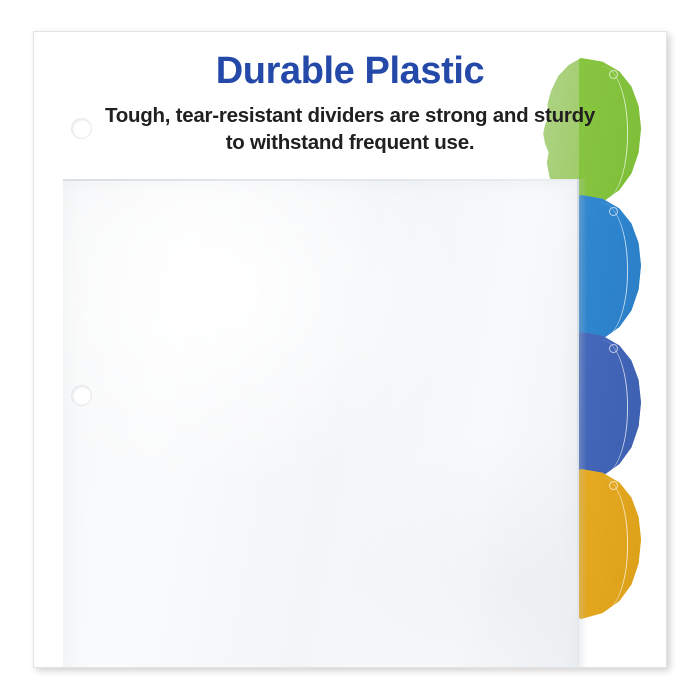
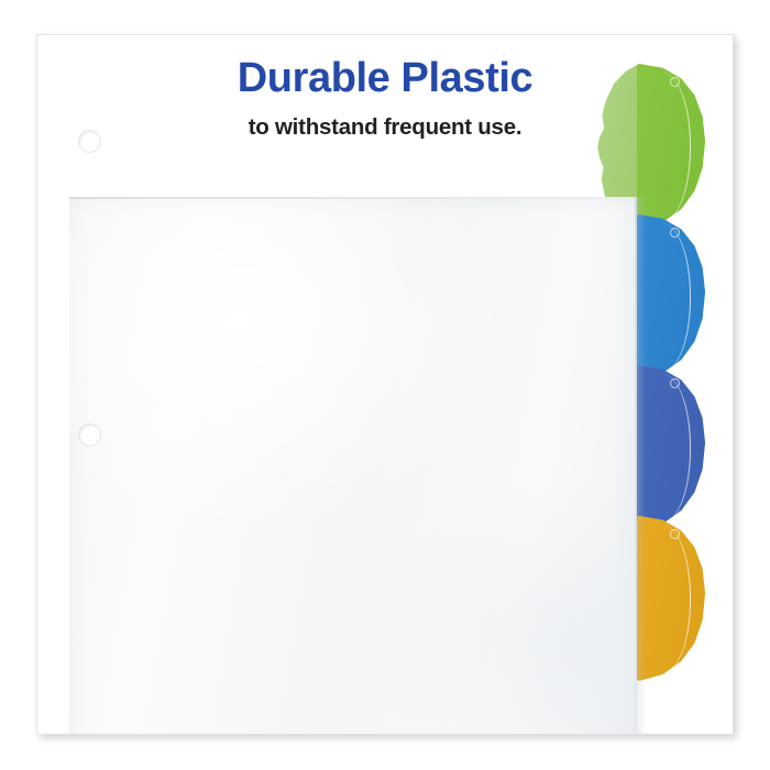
  Durable Plastic
- Tough, tear-resistant dividers are strong and sturdy
  to withstand frequent use.
